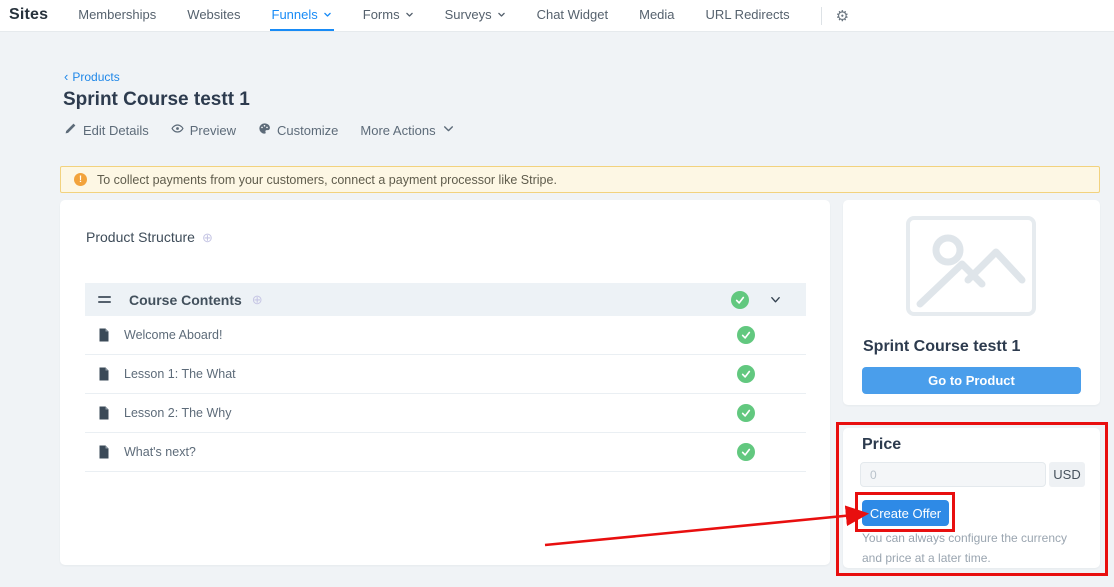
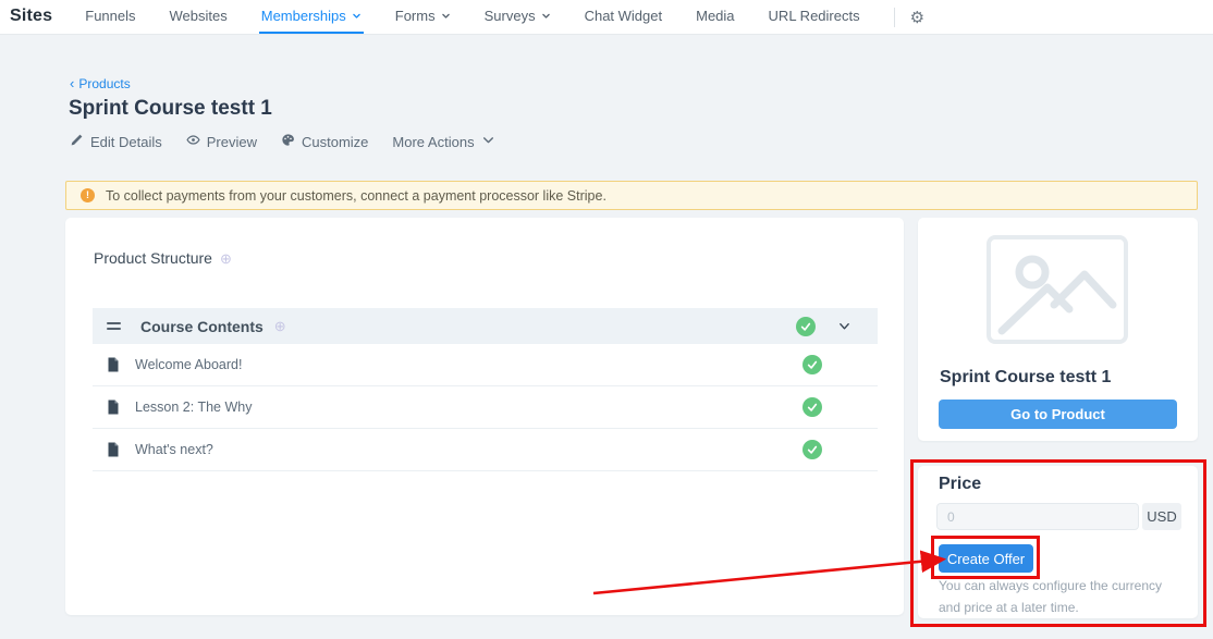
  Sites
- Memberships
+ Funnels
  Websites
- Funnels
+ Memberships
  Forms
  Surveys
  Chat Widget
  Media
  URL Redirects
  ⚙
  ‹ Products
  Sprint Course testt 1
  Edit Details
  Preview
  Customize
  More Actions
  !
  To collect payments from your customers, connect a payment processor like Stripe.
  Product Structure
  ⊕
  Course Contents
  ⊕
  Welcome Aboard!
- Lesson 1: The What
  Lesson 2: The Why
  What's next?
  Sprint Course testt 1
  Go to Product
  Price
  0
  USD
  Create Offer
  You can always configure the currency and price at a later time.
